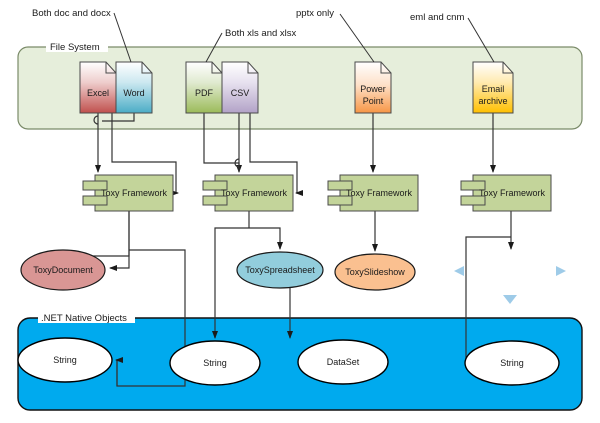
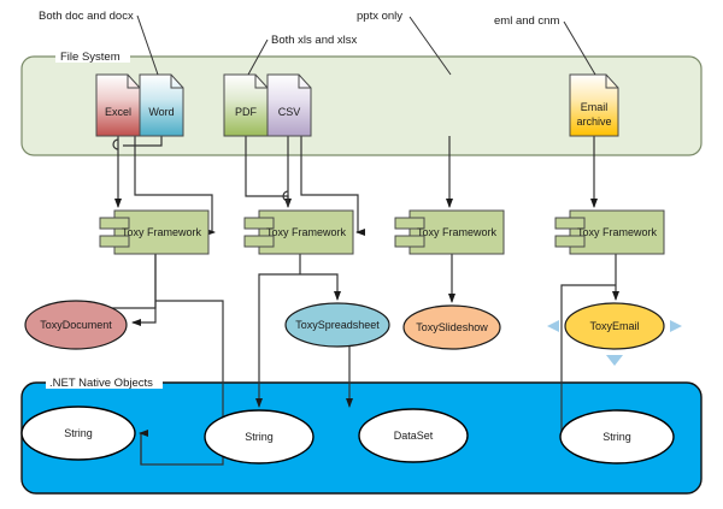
  File System
  .NET Native Objects
  Excel
  Word
  PDF
  CSV
- Power
- Point
  Email
  archive
  Toxy Framework
  Toxy Framework
  Toxy Framework
  Toxy Framework
  ToxyDocument
  ToxySpreadsheet
  ToxySlideshow
+ ToxyEmail
  String
  String
  DataSet
  String
  Both doc and docx
  Both xls and xlsx
  pptx only
  eml and cnm
